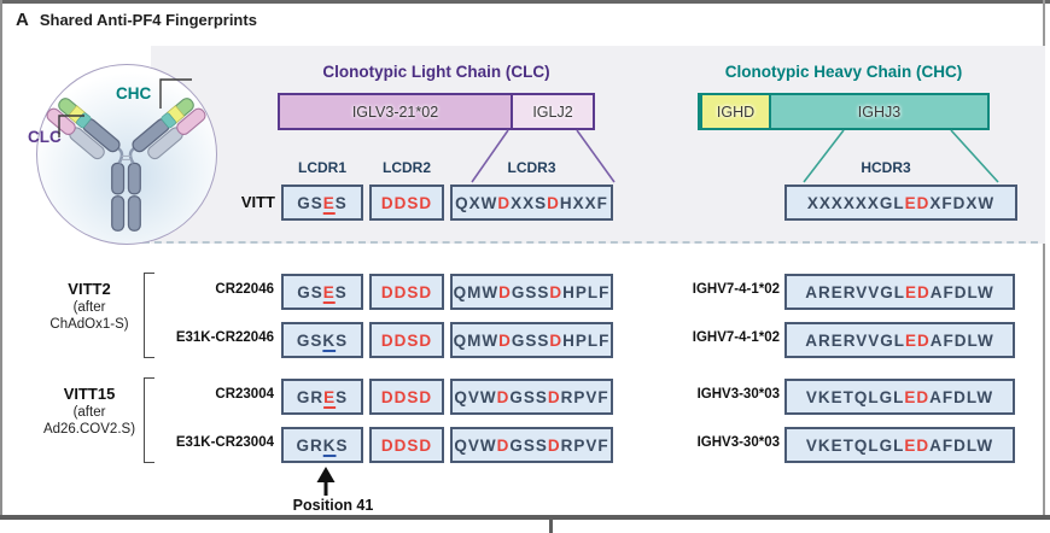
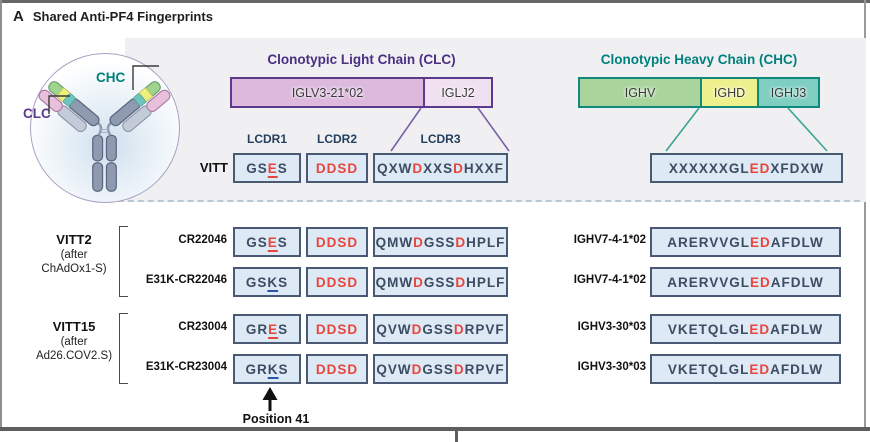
  A
  Shared Anti-PF4 Fingerprints
  CHC
  CLC
  Clonotypic Light Chain (CLC)
  Clonotypic Heavy Chain (CHC)
  IGLV3-21*02
  IGLJ2
+ IGHV
  IGHD
  IGHJ3
  LCDR1
  LCDR2
  LCDR3
- HCDR3
  VITT
  GS
  E
  S
  DDSD
  QXW
  D
  XXS
  D
  HXXF
  XXXXXXGL
  ED
  XFDXW
  VITT2
  (after
  ChAdOx1-S)
  CR22046
  GS
  E
  S
  DDSD
  QMW
  D
  GSS
  D
  HPLF
  IGHV7-4-1*02
  ARERVVGL
  ED
  AFDLW
  E31K-CR22046
  GS
  K
  S
  DDSD
  QMW
  D
  GSS
  D
  HPLF
  IGHV7-4-1*02
  ARERVVGL
  ED
  AFDLW
  VITT15
  (after
  Ad26.COV2.S)
  CR23004
  GR
  E
  S
  DDSD
  QVW
  D
  GSS
  D
  RPVF
  IGHV3-30*03
  VKETQLGL
  ED
  AFDLW
  E31K-CR23004
  GR
  K
  S
  DDSD
  QVW
  D
  GSS
  D
  RPVF
  IGHV3-30*03
  VKETQLGL
  ED
  AFDLW
  Position 41
